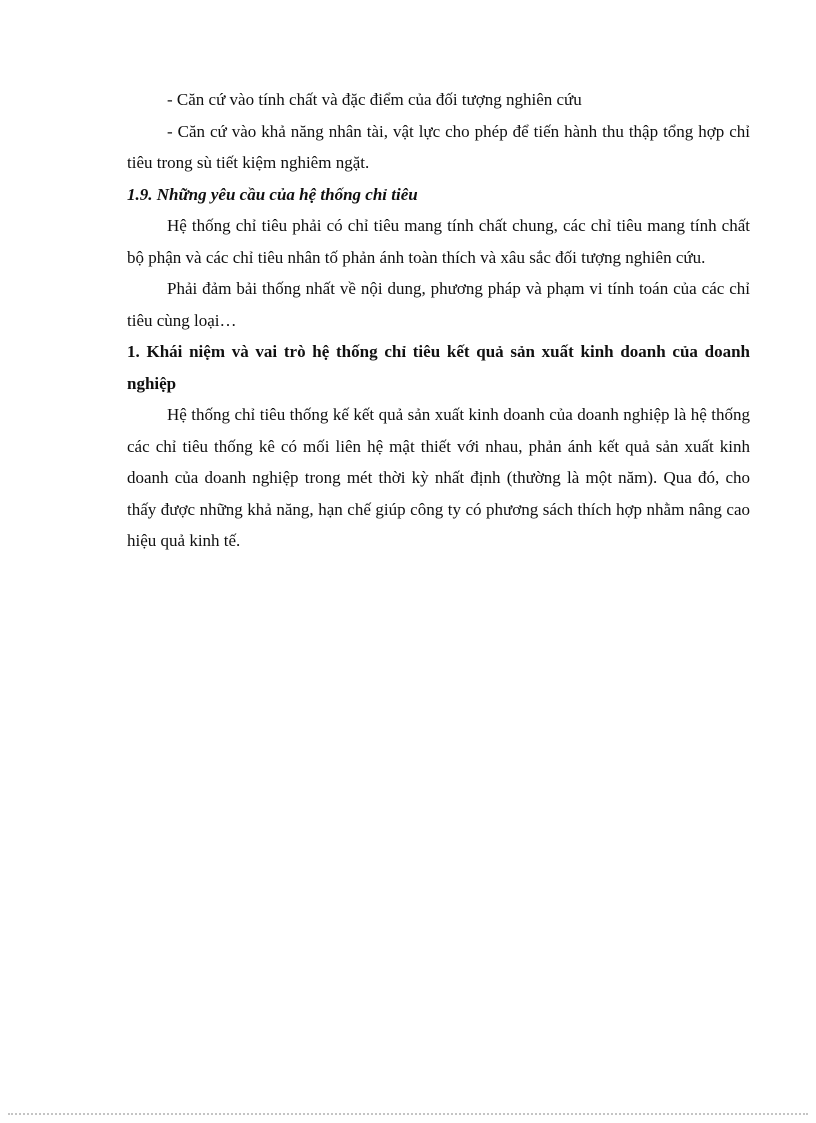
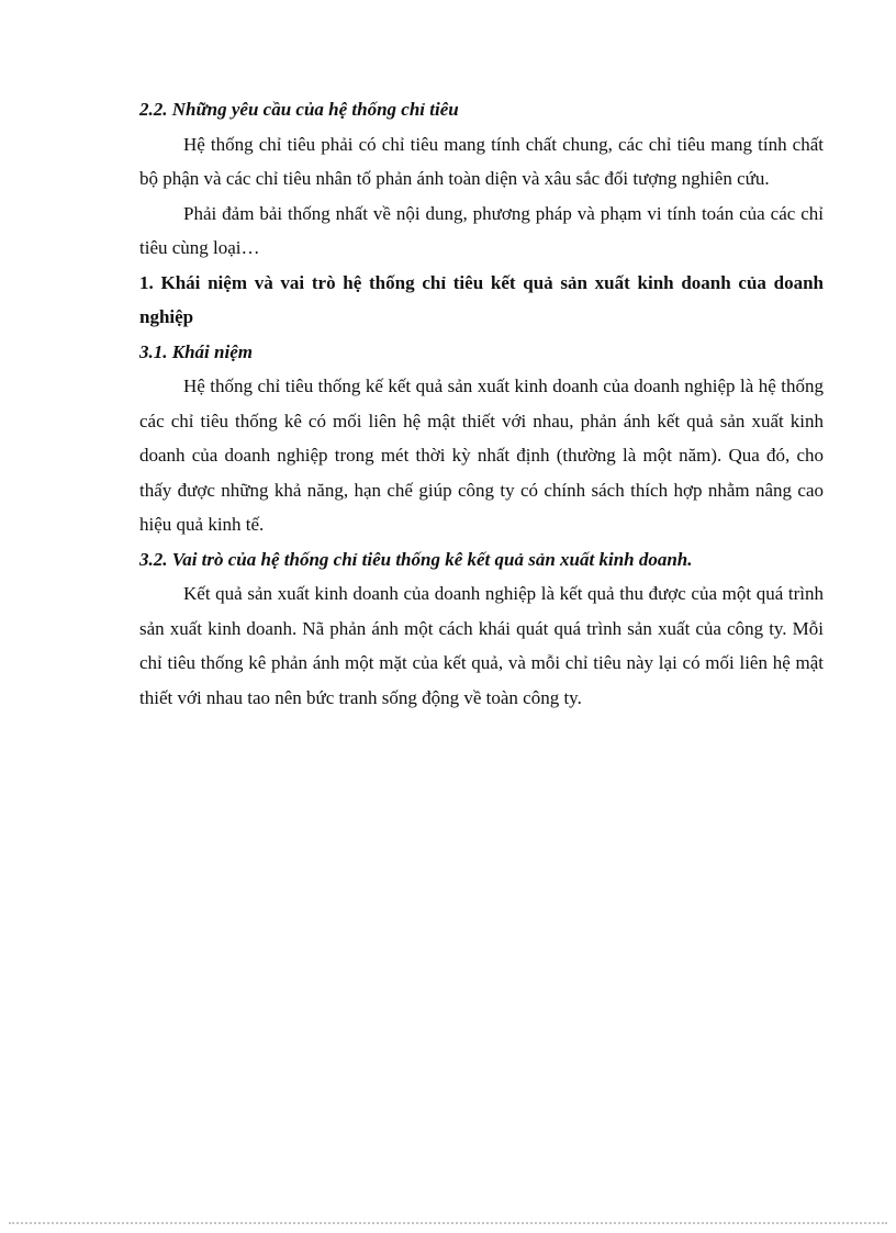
- - Căn cứ vào tính chất và đặc điểm của đối tượng nghiên cứu
- - Căn cứ vào khả năng nhân tài, vật lực cho phép để tiến hành thu thập tổng hợp chỉ tiêu trong sù tiết kiệm nghiêm ngặt.
- 1.9. Những yêu cầu của hệ thống chỉ tiêu
+ 2.2. Những yêu cầu của hệ thống chỉ tiêu
- Hệ thống chỉ tiêu phải có chỉ tiêu mang tính chất chung, các chỉ tiêu mang tính chất bộ phận và các chỉ tiêu nhân tố phản ánh toàn thích và xâu sắc đối tượng nghiên cứu.
+ Hệ thống chỉ tiêu phải có chỉ tiêu mang tính chất chung, các chỉ tiêu mang tính chất bộ phận và các chỉ tiêu nhân tố phản ánh toàn diện và xâu sắc đối tượng nghiên cứu.
  Phải đảm bải thống nhất về nội dung, phương pháp và phạm vi tính toán của các chỉ tiêu cùng loại…
  1. Khái niệm và vai trò hệ thống chỉ tiêu kết quả sản xuất kinh doanh của doanh nghiệp
+ 3.1. Khái niệm
- Hệ thống chỉ tiêu thống kế kết quả sản xuất kinh doanh của doanh nghiệp là hệ thống các chỉ tiêu thống kê có mối liên hệ mật thiết với nhau, phản ánh kết quả sản xuất kinh doanh của doanh nghiệp trong mét thời kỳ nhất định (thường là một năm). Qua đó, cho thấy được những khả năng, hạn chế giúp công ty có phương sách thích hợp nhằm nâng cao hiệu quả kinh tế.
+ Hệ thống chỉ tiêu thống kế kết quả sản xuất kinh doanh của doanh nghiệp là hệ thống các chỉ tiêu thống kê có mối liên hệ mật thiết với nhau, phản ánh kết quả sản xuất kinh doanh của doanh nghiệp trong mét thời kỳ nhất định (thường là một năm). Qua đó, cho thấy được những khả năng, hạn chế giúp công ty có chính sách thích hợp nhằm nâng cao hiệu quả kinh tế.
+ 3.2. Vai trò của hệ thống chỉ tiêu thống kê kết quả sản xuất kinh doanh.
+ Kết quả sản xuất kinh doanh của doanh nghiệp là kết quả thu được của một quá trình sản xuất kinh doanh. Nã phản ánh một cách khái quát quá trình sản xuất của công ty. Mỗi chỉ tiêu thống kê phản ánh một mặt của kết quả, và mỗi chỉ tiêu này lại có mối liên hệ mật thiết với nhau tao nên bức tranh sống động về toàn công ty.
